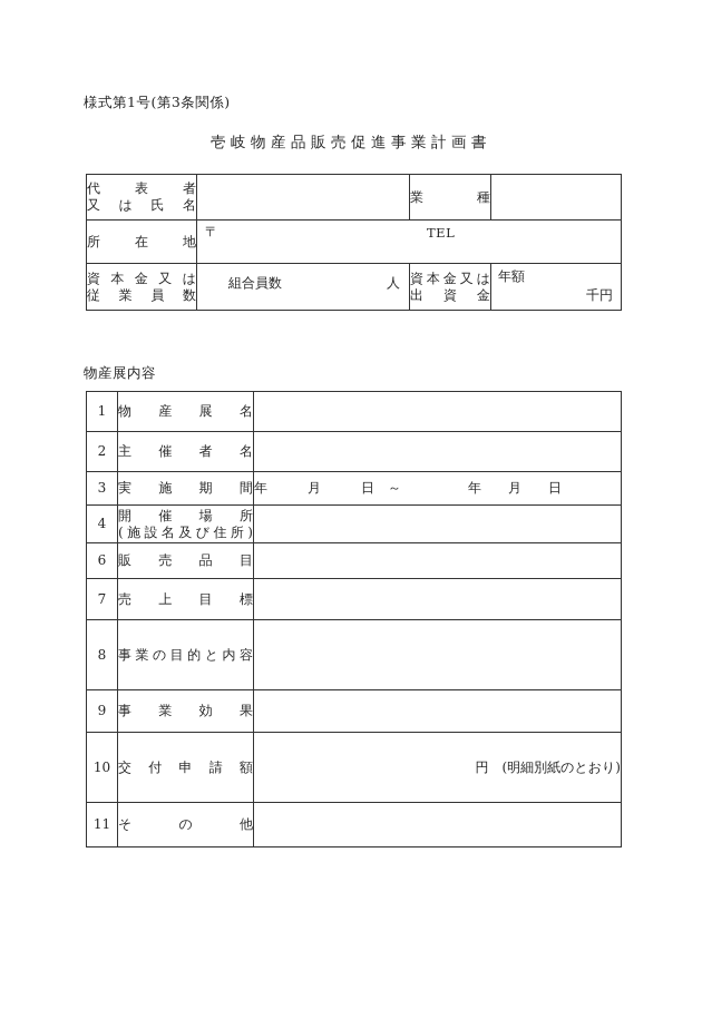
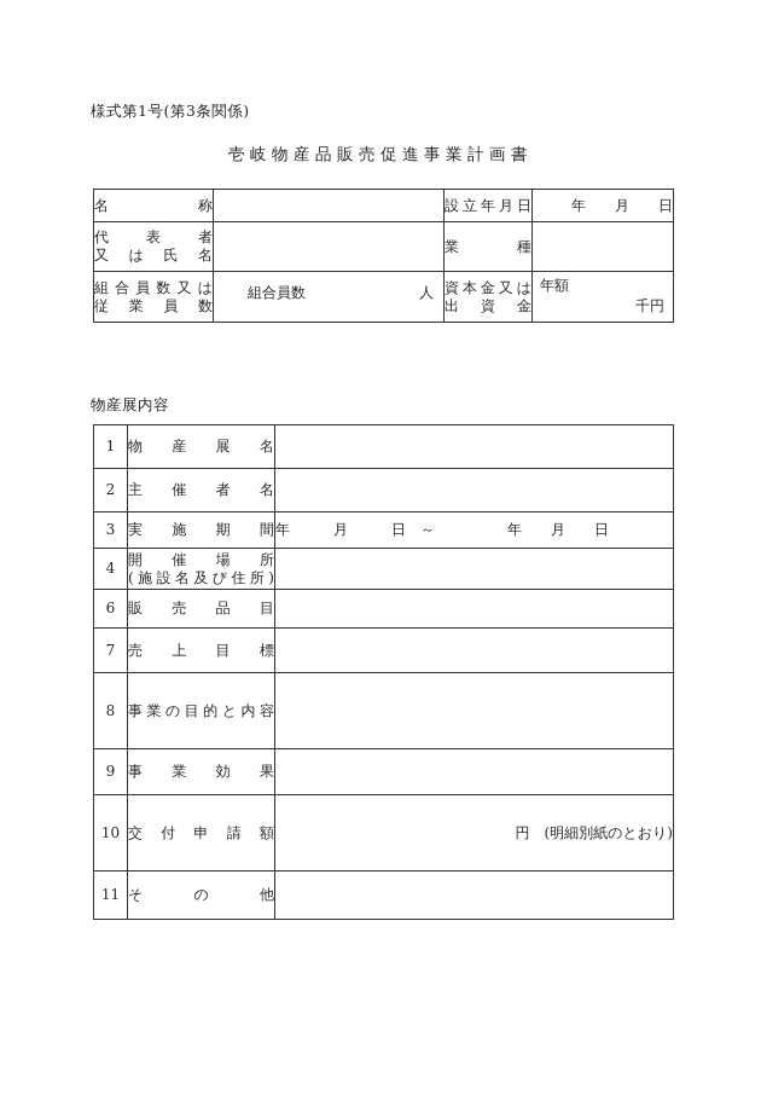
  様式第1号(第3条関係)
  壱岐物産品販売促進事業計画書
+ 名 称		設立年月日	年 月 日
  代 表 者 又 は 氏 名		業 種
- 所 在 地	〒 TEL
- 資本金又は 従 業 員 数	組合員数 人	資本金又は 出 資 金	年額 千円
+ 組合員数又は 従 業 員 数	組合員数 人	資本金又は 出 資 金	年額 千円
  物産展内容
  1	物 産 展 名
  2	主 催 者 名
  3	実 施 期 間	年 月 日 ～ 年 月 日
  4	開 催 場 所 (施設名及び住所)
  6	販 売 品 目
  7	売 上 目 標
  8	事業の目的と内容
  9	事 業 効 果
  10	交 付 申 請 額	円 (明細別紙のとおり)
  11	そ の 他
